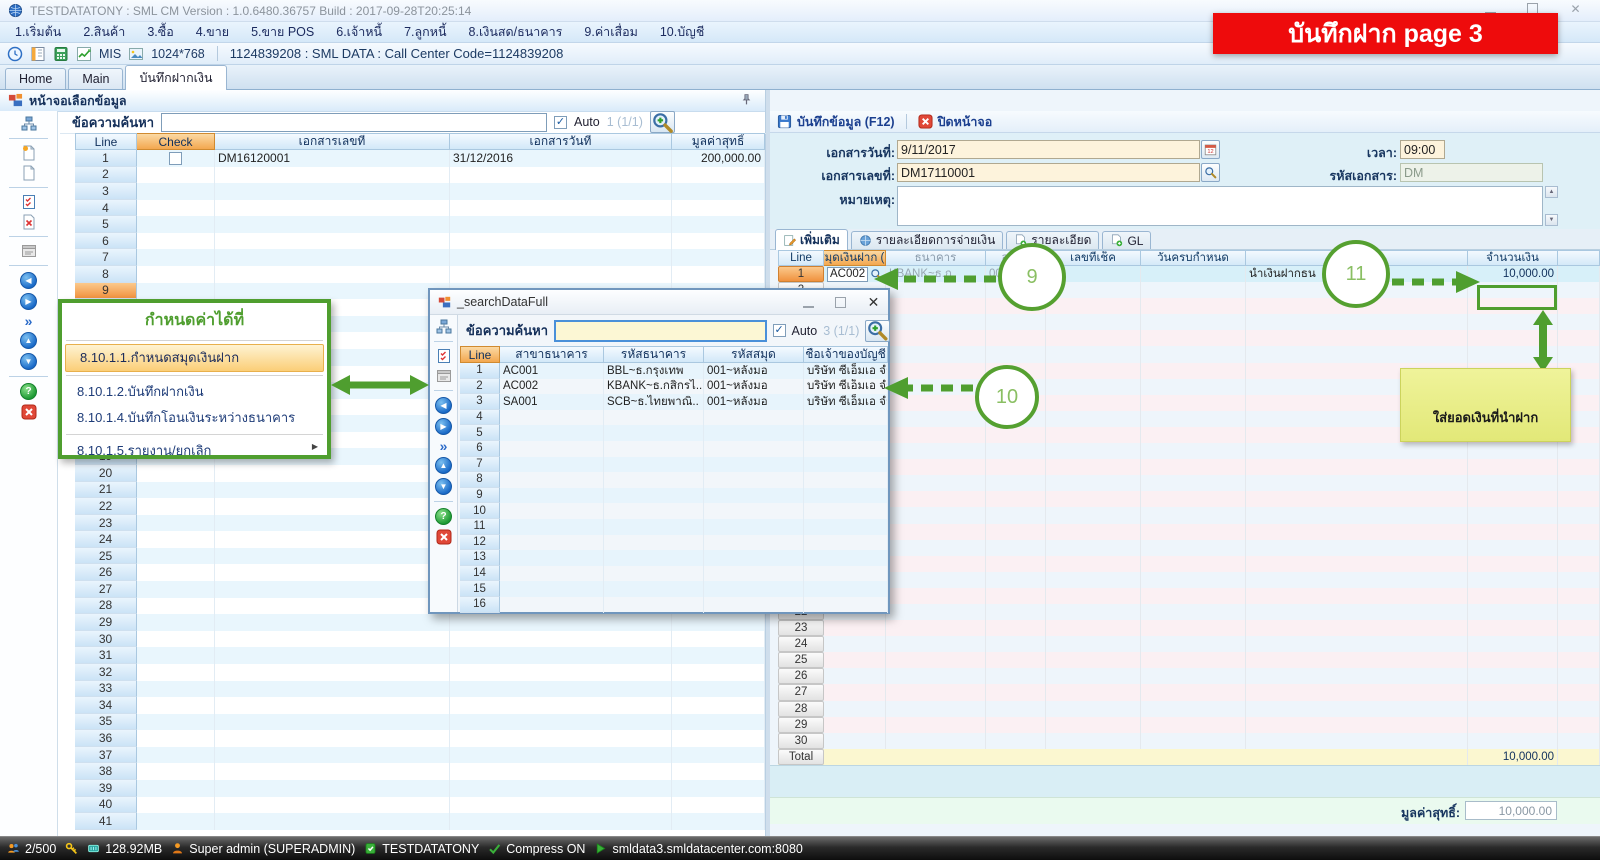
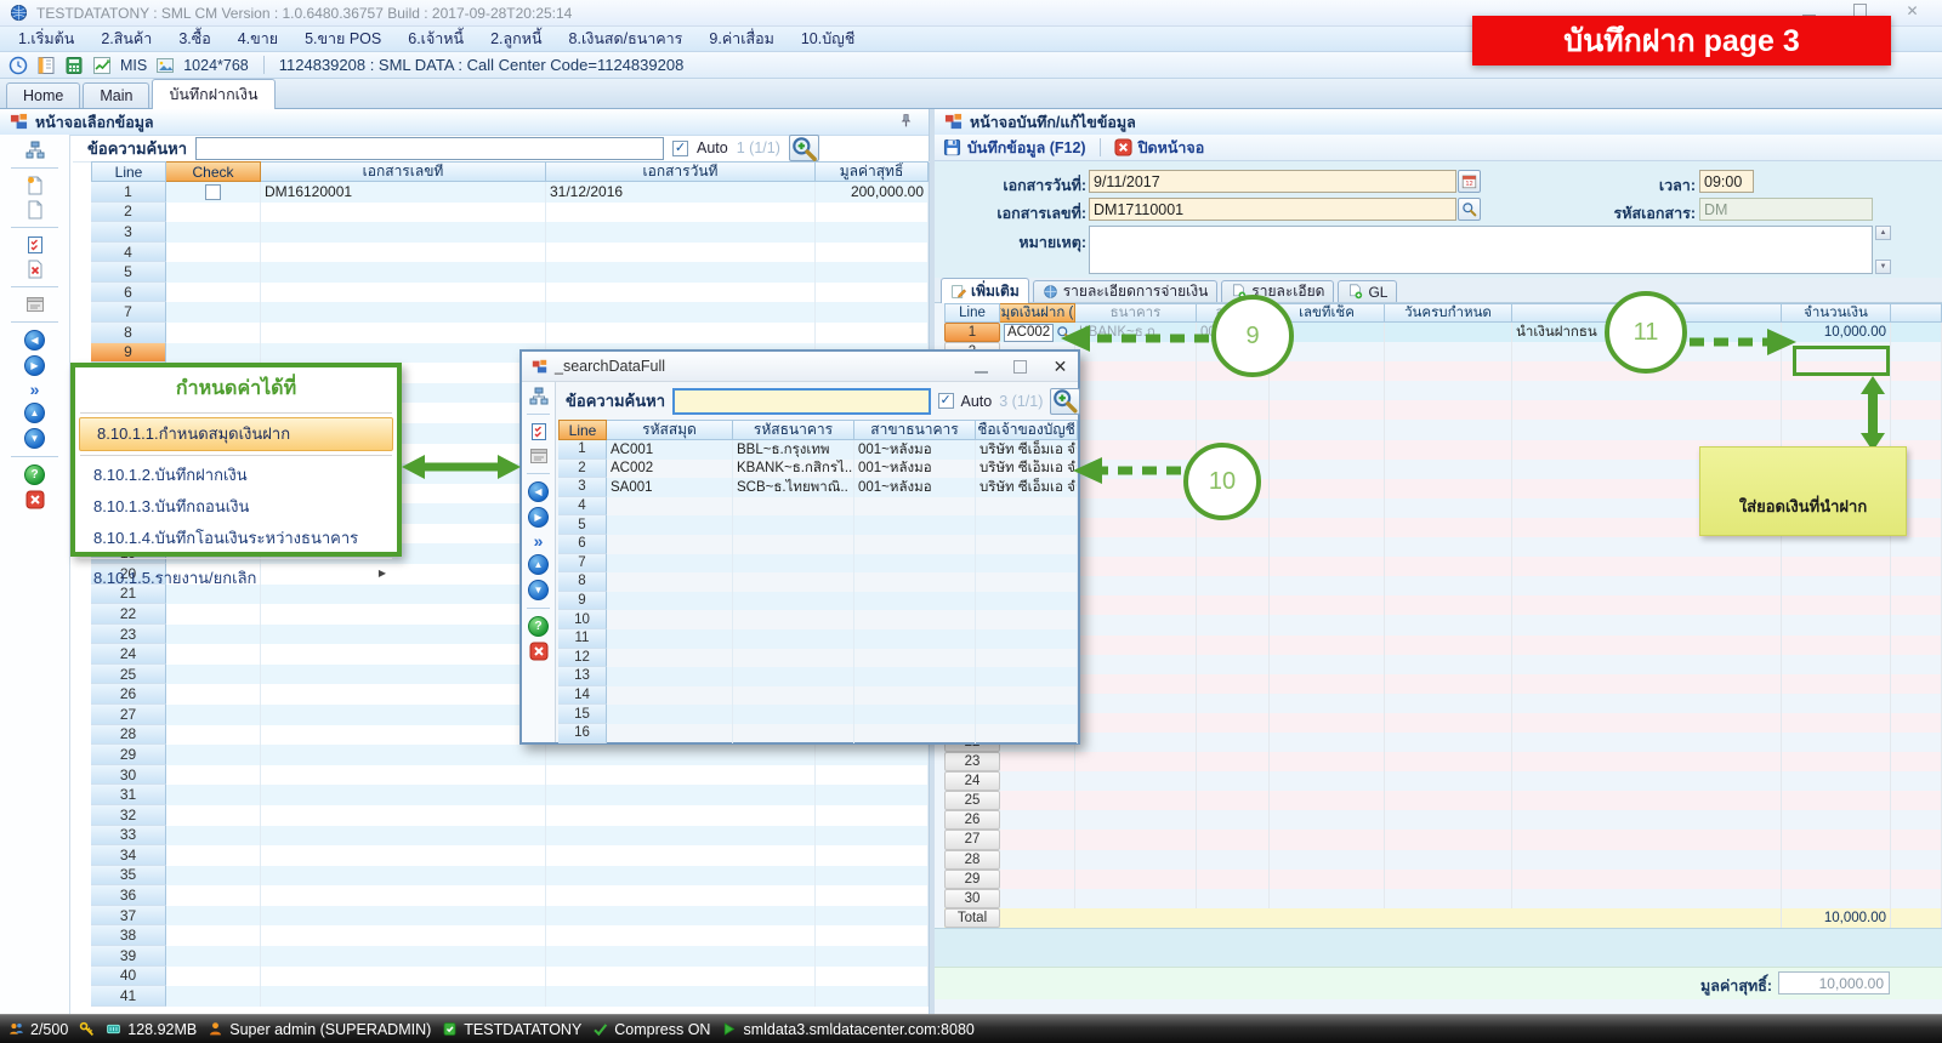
  TESTDATATONY : SML CM Version : 1.0.6480.36757 Build : 2017-09-28T20:25:14
  ✕
  1.เริ่มต้น
  2.สินค้า
  3.ซื้อ
  4.ขาย
  5.ขาย POS
  6.เจ้าหนี้
- 7.ลูกหนี้
+ 2.ลูกหนี้
  8.เงินสด/ธนาคาร
  9.ค่าเสื่อม
  10.บัญชี
  MIS
  1024*768
  1124839208 : SML DATA : Call Center Code=1124839208
  Home
  Main
  บันทึกฝากเงิน
  หน้าจอเลือกข้อมูล
  ข้อความค้นหา
  ✓
  Auto
  1 (1/1)
  ◀
  ▶
  »
  ▲
  ▼
  ?
  Line
  Check
  เอกสารเลขที่
  เอกสารวันที่
  มูลค่าสุทธิ์
  1
  DM16120001
  31/12/2016
  200,000.00
  2
  3
  4
  5
  6
  7
  8
  9
  20
  21
  22
  23
  24
  25
  26
  27
  28
  29
  30
  31
  32
  33
  34
  35
  36
  37
  38
  39
  40
  41
+ หน้าจอบันทึก/แก้ไขข้อมูล
  บันทึกข้อมูล (F12)
  ปิดหน้าจอ
  เอกสารวันที่:
  9/11/2017
  เวลา:
  09:00
  เอกสารเลขที่:
  DM17110001
  รหัสเอกสาร:
  DM
  หมายเหตุ:
  เพิ่มเติม
  รายละเอียดการจ่ายเงิน
  รายละเอียด
  GL
  Line
  มุดเงินฝาก (
  ธนาคาร
  เลขที่เช็ค
  วันครบกำหนด
  จำนวนเงิน
  1
  AC002
  BANK~ธ.ก
  นำเงินฝากธน
  10,000.00
  23
  24
  25
  26
  27
  28
  29
  30
  Total
  10,000.00
  มูลค่าสุทธิ์:
  10,000.00
  2/500
  128.92MB
  Super admin (SUPERADMIN)
  TESTDATATONY
  Compress ON
  smldata3.smldatacenter.com:8080
  กำหนดค่าได้ที่
  8.10.1.1.กำหนดสมุดเงินฝาก
  8.10.1.2.บันทึกฝากเงิน
+ 8.10.1.3.บันทึกถอนเงิน
  8.10.1.4.บันทึกโอนเงินระหว่างธนาคาร
  8.10.1.5.รายงาน/ยกเลิก
  ▶
  _searchDataFull
  ✕
  ◀
  ▶
  »
  ▲
  ▼
  ?
  ข้อความค้นหา
  ✓
  Auto
  3 (1/1)
  Line
- สาขาธนาคาร
+ รหัสสมุด
  รหัสธนาคาร
- รหัสสมุด
+ สาขาธนาคาร
  ชื่อเจ้าของบัญชี
  1
  AC001
  BBL~ธ.กรุงเทพ
  001~หลังมอ
  บริษัท ซีเอ็มเอ จำ
  2
  AC002
  KBANK~ธ.กสิกรไ..
  001~หลังมอ
  บริษัท ซีเอ็มเอ จำ
  3
  SA001
  SCB~ธ.ไทยพาณิ..
  001~หลังมอ
  บริษัท ซีเอ็มเอ จำ
  4
  5
  6
  7
  8
  9
  10
  11
  12
  13
  14
  15
  16
  9
  10
  11
  ใส่ยอดเงินที่นำฝาก
  บันทึกฝาก page 3
